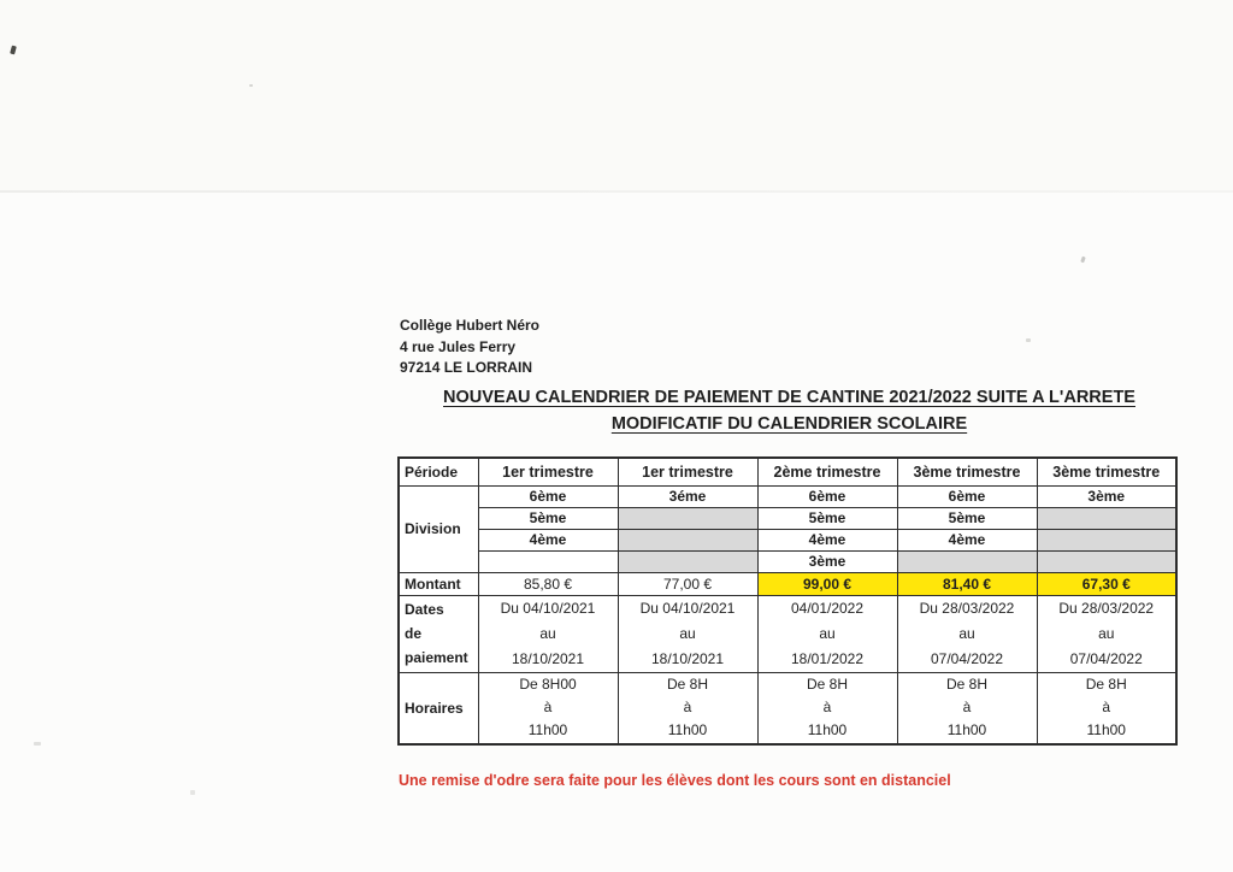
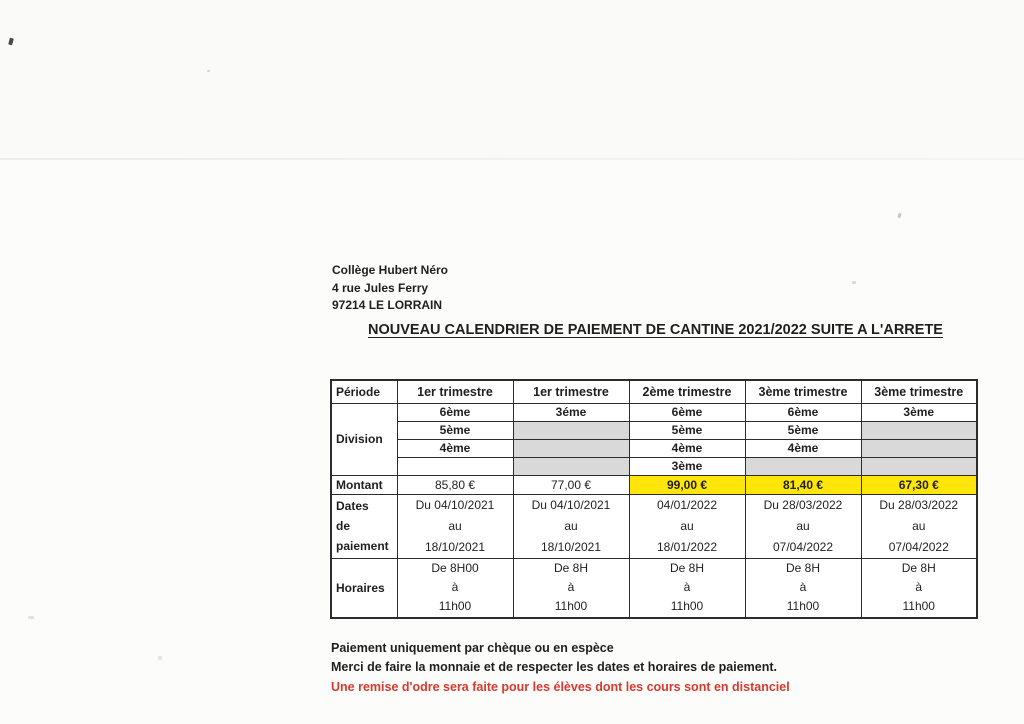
  Collège Hubert Néro
  4 rue Jules Ferry
  97214 LE LORRAIN
  NOUVEAU CALENDRIER DE PAIEMENT DE CANTINE 2021/2022 SUITE A L'ARRETE
- MODIFICATIF DU CALENDRIER SCOLAIRE
  Période	1er trimestre	1er trimestre	2ème trimestre	3ème trimestre	3ème trimestre
  Division	6ème	3éme	6ème	6ème	3ème
  5ème		5ème	5ème
  4ème		4ème	4ème
  		3ème
  Montant	85,80 €	77,00 €	99,00 €	81,40 €	67,30 €
  Dates de paiement	Du 04/10/2021 au 18/10/2021	Du 04/10/2021 au 18/10/2021	04/01/2022 au 18/01/2022	Du 28/03/2022 au 07/04/2022	Du 28/03/2022 au 07/04/2022
  Horaires	De 8H00 à 11h00	De 8H à 11h00	De 8H à 11h00	De 8H à 11h00	De 8H à 11h00
+ Paiement uniquement par chèque ou en espèce
+ Merci de faire la monnaie et de respecter les dates et horaires de paiement.
  Une remise d'odre sera faite pour les élèves dont les cours sont en distanciel
